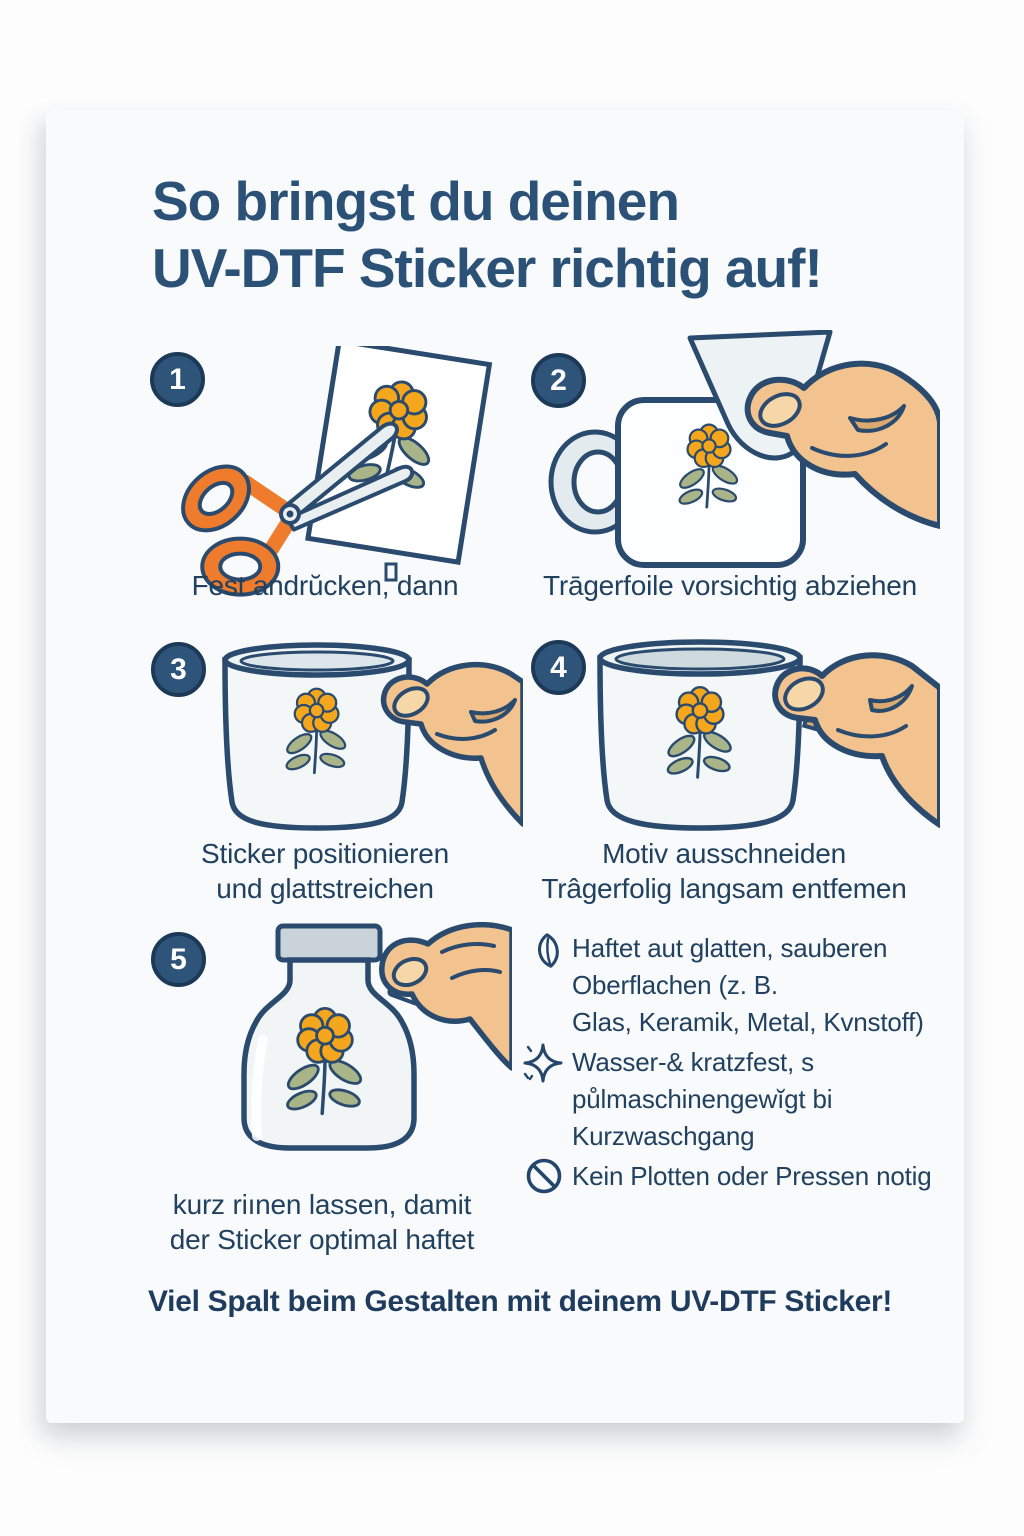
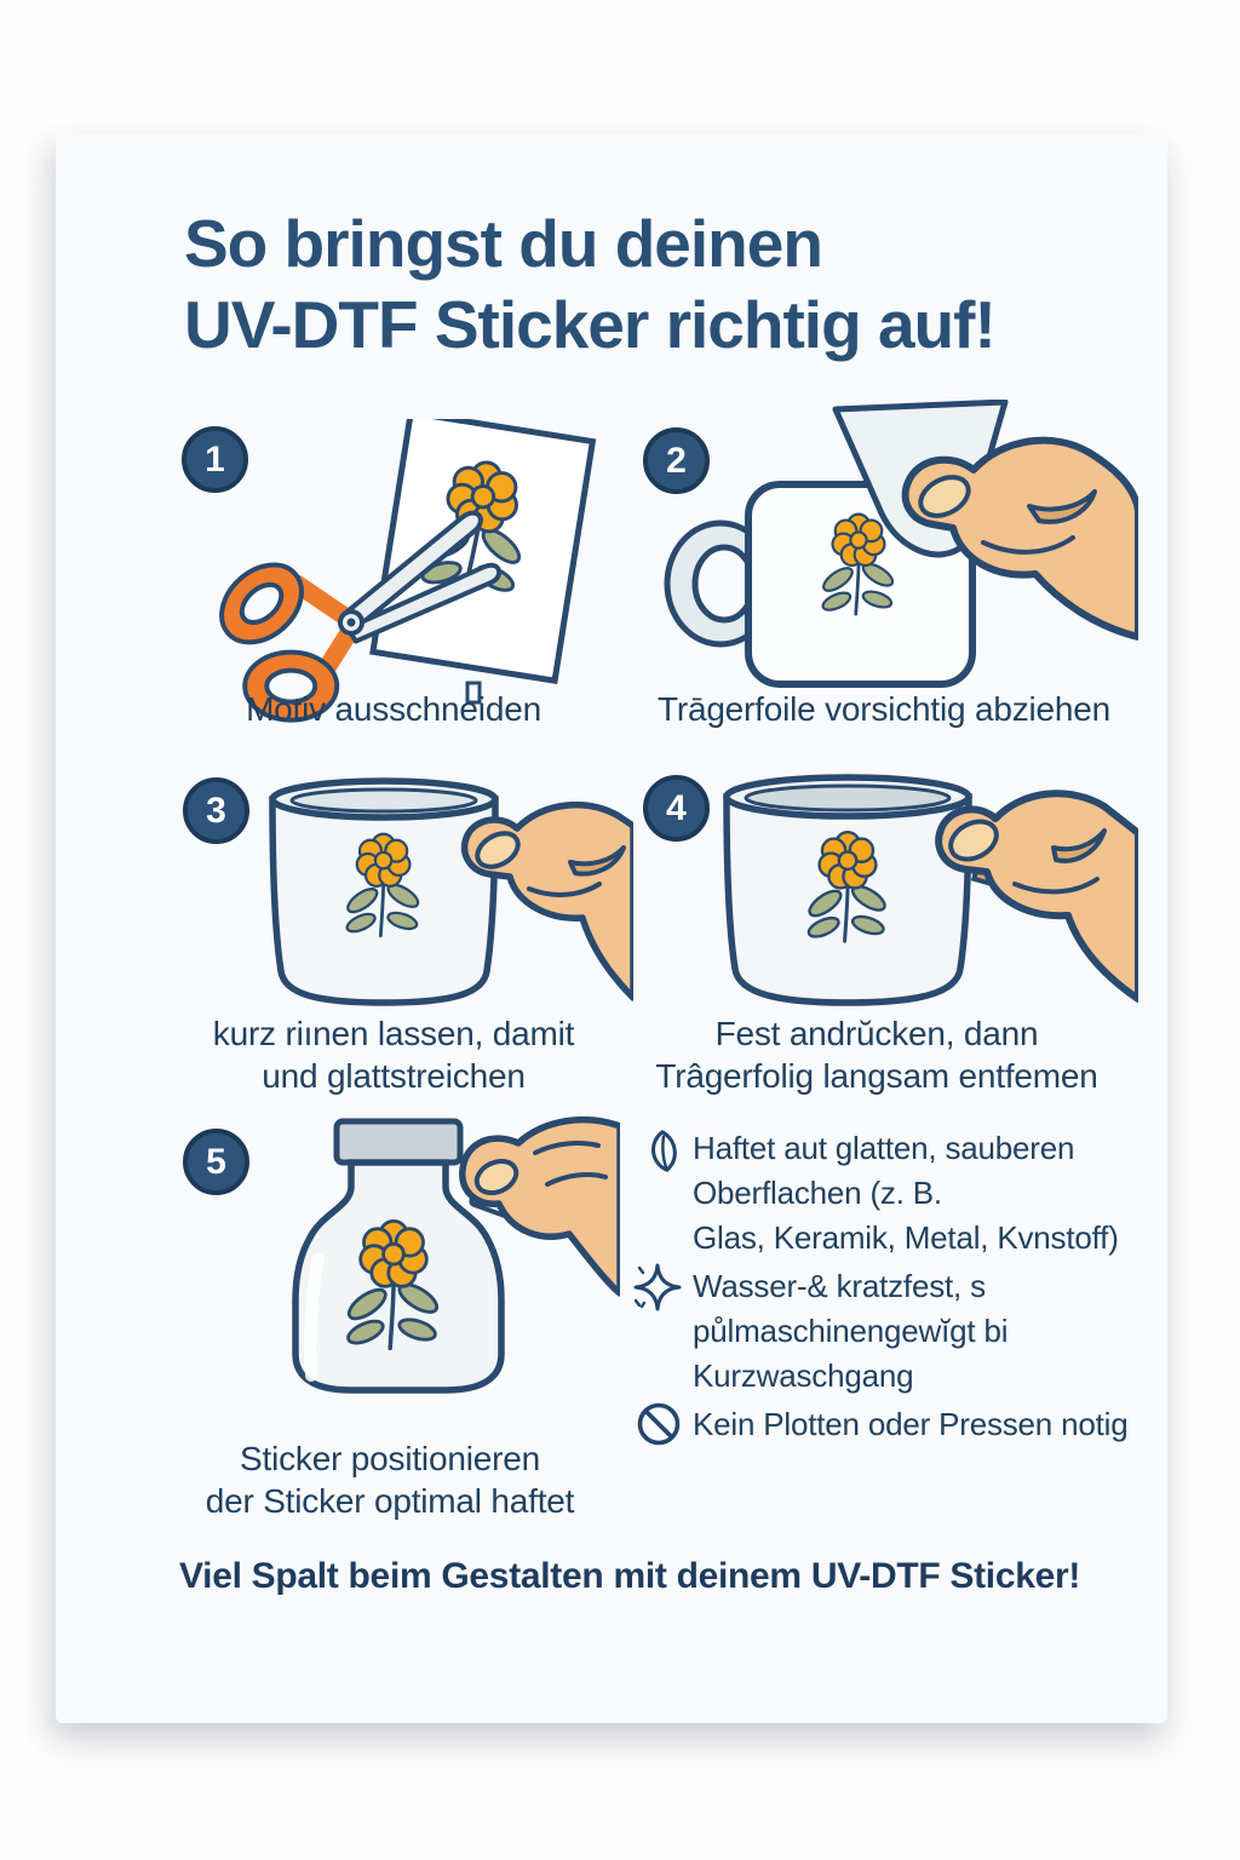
  So bringst du deinen
  UV-DTF Sticker richtig auf!
  1
- Fest andrŭcken, dann
+ Motiv ausschneiden
  2
  Trāgerfoile vorsichtig abziehen
  3
- Sticker positionieren
+ kurz riınen lassen, damit
  und glattstreichen
  4
- Motiv ausschneiden
+ Fest andrŭcken, dann
  Trâgerfolig langsam entfemen
  5
- kurz riınen lassen, damit
+ Sticker positionieren
  der Sticker optimal haftet
  Haftet aut glatten, sauberen
  Oberflachen (z. B.
  Glas, Keramik, Metal, Kvnstoff)
  Wasser-& kratzfest, s
  půlmaschinengewĭgt bi
  Kurzwaschgang
  Kein Plotten oder Pressen notig
  Viel Spalt beim Gestalten mit deinem UV-DTF Sticker!
